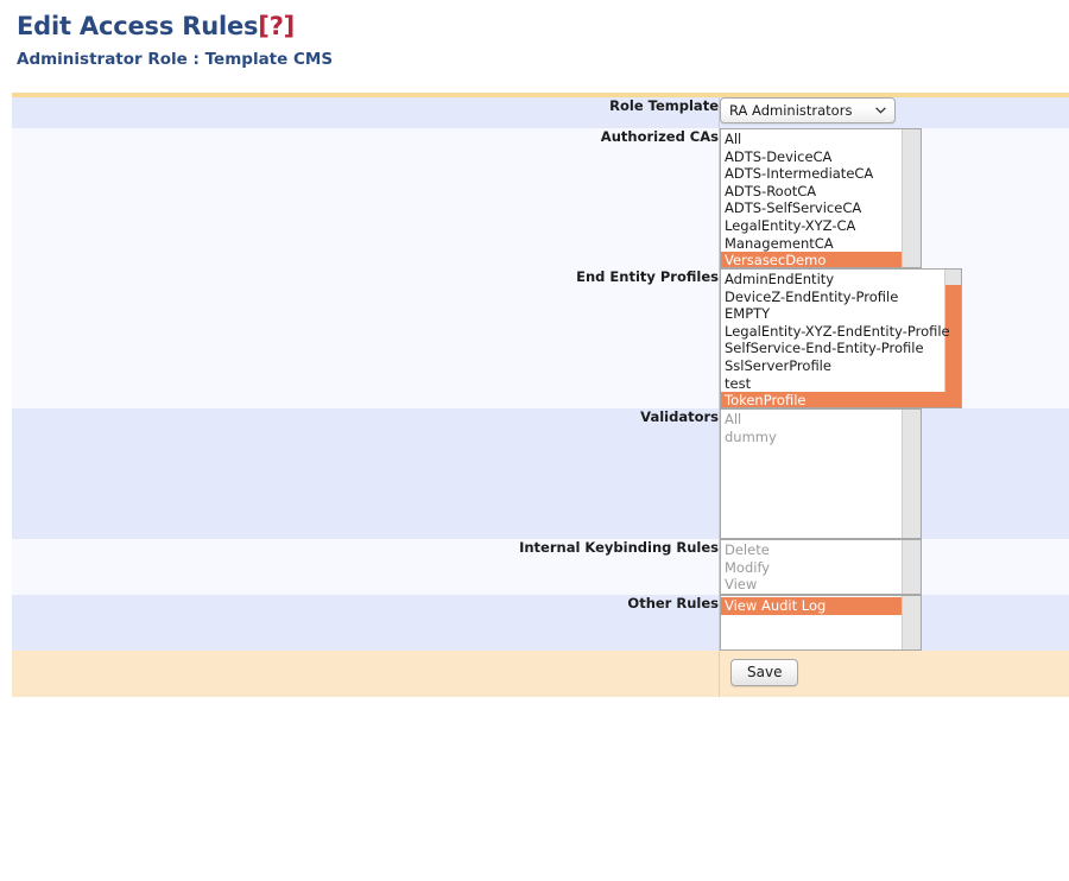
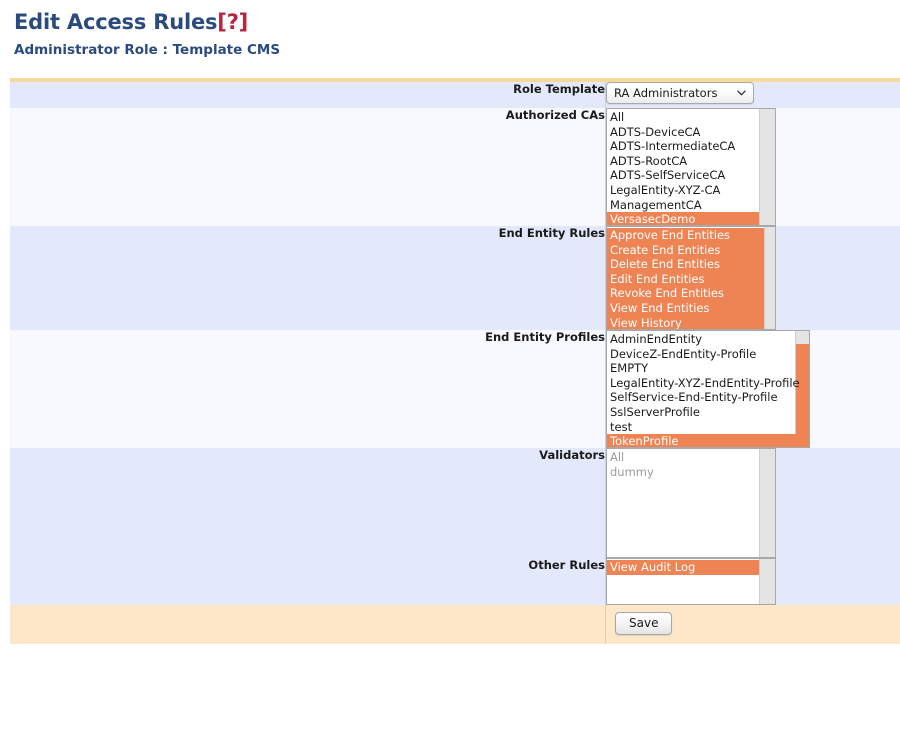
  Edit Access Rules[?]
  Administrator Role : Template CMS
  Role Template	RA Administrators
  Authorized CAs	AllADTS-DeviceCAADTS-IntermediateCAADTS-RootCAADTS-SelfServiceCALegalEntity-XYZ-CAManagementCAVersasecDemo
+ End Entity Rules	Approve End EntitiesCreate End EntitiesDelete End EntitiesEdit End EntitiesRevoke End EntitiesView End EntitiesView History
  End Entity Profiles	AdminEndEntityDeviceZ-EndEntity-ProfileEMPTYLegalEntity-XYZ-EndEntity-ProfileSelfService-End-Entity-ProfileSslServerProfiletestTokenProfile
  Validators	Alldummy
- Internal Keybinding Rules	DeleteModifyView
  Other Rules	View Audit Log
  	Save
